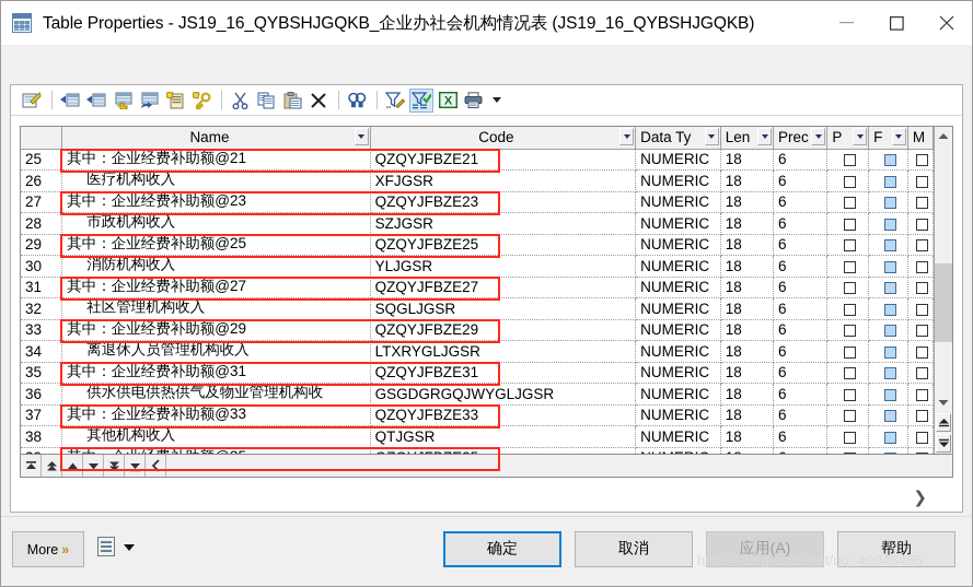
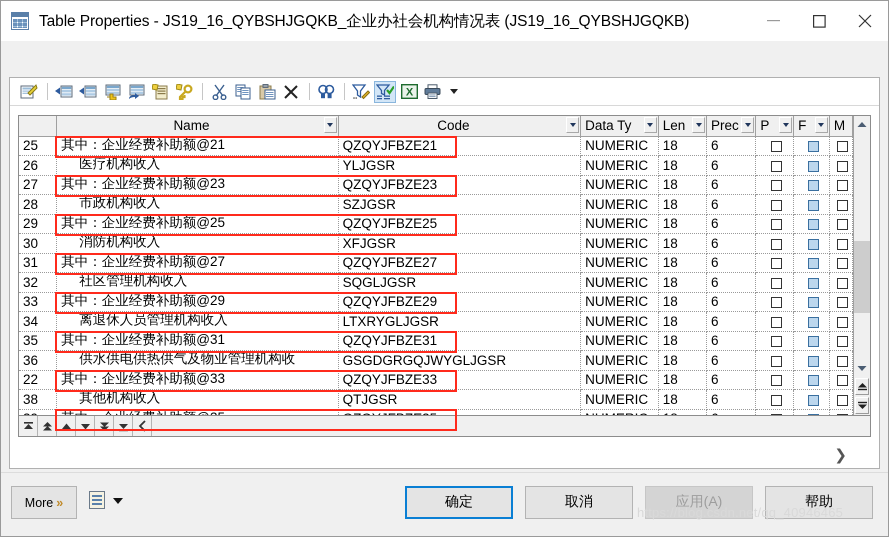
  Table Properties - JS19_16_QYBSHJGQKB_企业办社会机构情况表 (JS19_16_QYBSHJGQKB)
  X
  	Name	Code	Data Ty	Len	Prec	P	F	M
  25	其中：企业经费补助额@21	QZQYJFBZE21	NUMERIC	18	6
- 26	医疗机构收入	XFJGSR	NUMERIC	18	6
+ 26	医疗机构收入	YLJGSR	NUMERIC	18	6
  27	其中：企业经费补助额@23	QZQYJFBZE23	NUMERIC	18	6
  28	市政机构收入	SZJGSR	NUMERIC	18	6
  29	其中：企业经费补助额@25	QZQYJFBZE25	NUMERIC	18	6
- 30	消防机构收入	YLJGSR	NUMERIC	18	6
+ 30	消防机构收入	XFJGSR	NUMERIC	18	6
  31	其中：企业经费补助额@27	QZQYJFBZE27	NUMERIC	18	6
  32	社区管理机构收入	SQGLJGSR	NUMERIC	18	6
  33	其中：企业经费补助额@29	QZQYJFBZE29	NUMERIC	18	6
  34	离退休人员管理机构收入	LTXRYGLJGSR	NUMERIC	18	6
  35	其中：企业经费补助额@31	QZQYJFBZE31	NUMERIC	18	6
  36	供水供电供热供气及物业管理机构收	GSGDGRGQJWYGLJGSR	NUMERIC	18	6
- 37	其中：企业经费补助额@33	QZQYJFBZE33	NUMERIC	18	6
+ 22	其中：企业经费补助额@33	QZQYJFBZE33	NUMERIC	18	6
  38	其他机构收入	QTJGSR	NUMERIC	18	6
  ❯
  More
  »
  确定
  取消
  应用(A)
  帮助
  https://blog.csdn.net/qq_40946465
